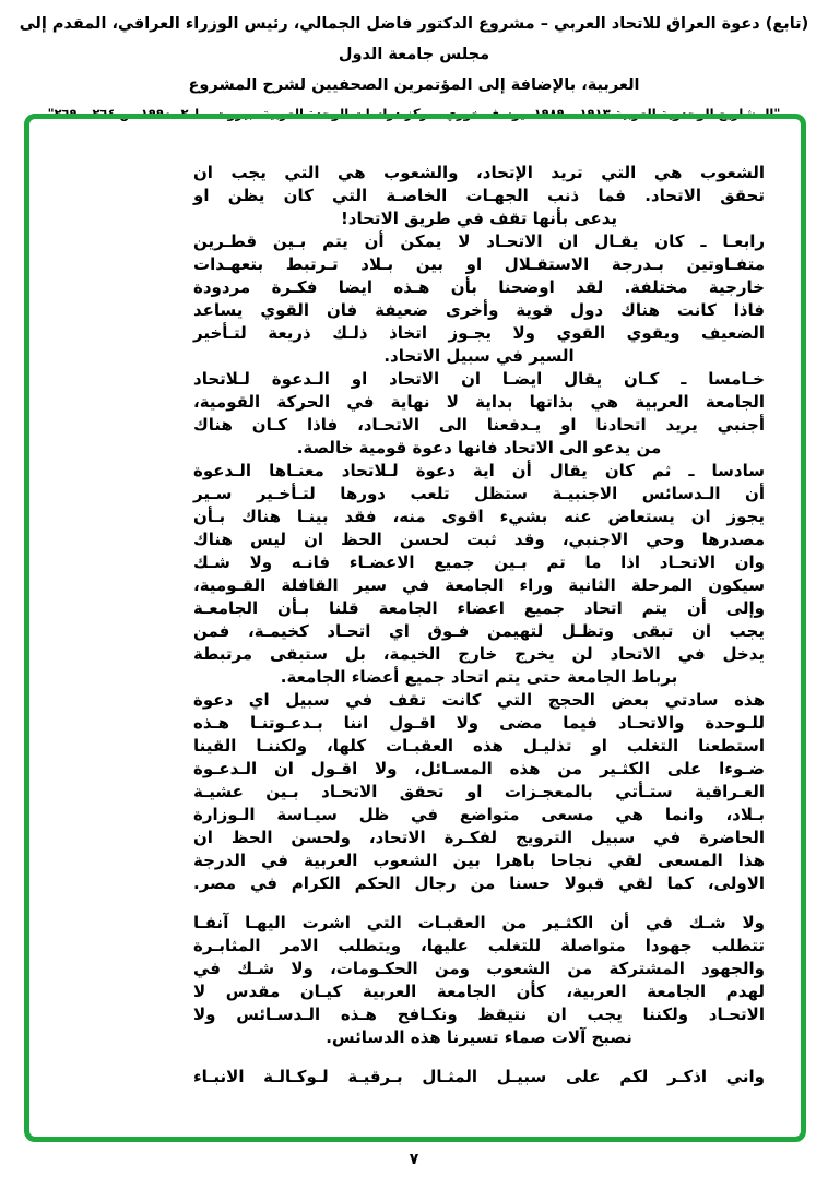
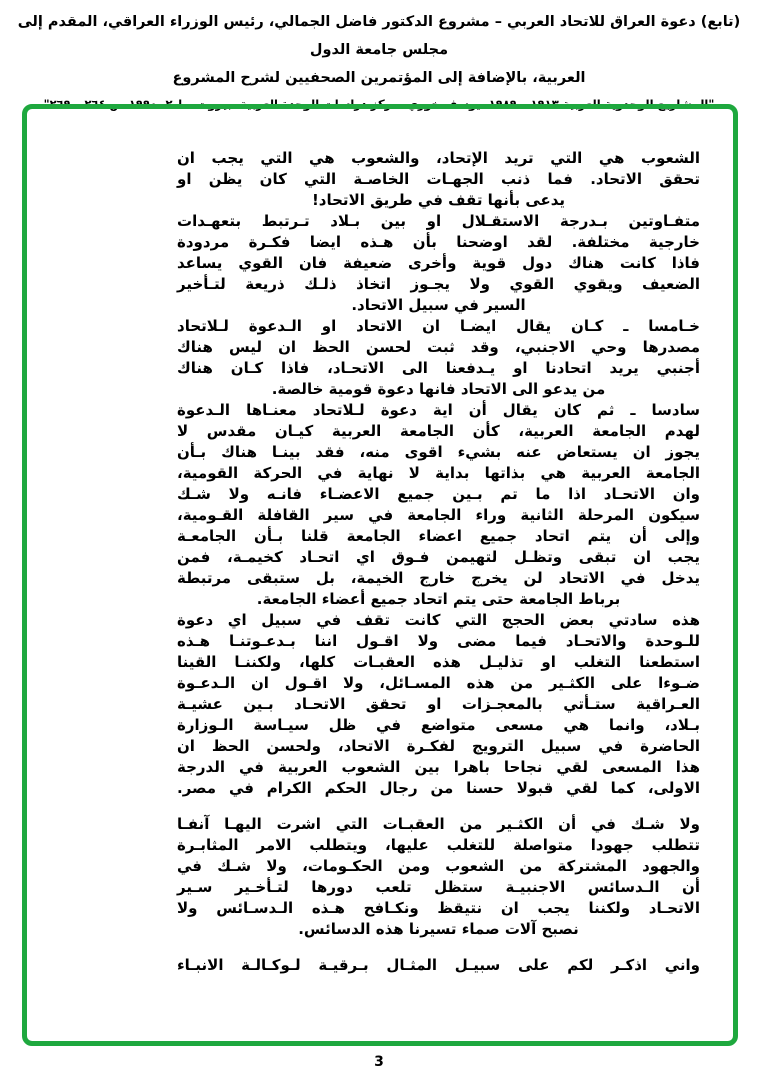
  (تابع) دعوة العراق للاتحاد العربي – مشروع الدكتور فاضل الجمالي، رئيس الوزراء العراقي، المقدم إلى مجلس جامعة الدول
  العربية، بالإضافة إلى المؤتمرين الصحفيين لشرح المشروع
  "المشاريع الوحدوية العربية ١٩١٣ – ١٩٨٩، يوسف خوري، مركز دراسات الوحدة العربية، بيروت، ط ٢، ١٩٩٠ ص ٢٦٤ – ٢٦٩"
  الشعوب هي التي تريد الإتحاد، والشعوب هي التي يجب ان
  تحقق الاتحاد. فما ذنب الجهـات الخاصـة التي كان يظن او
  يدعى بأنها تقف في طريق الاتحاد!
- رابعـا ـ كان يقـال ان الاتحـاد لا يمكن أن يتم بـين قطـرين
  متفـاوتين بـدرجة الاستقـلال او بين بـلاد تـرتبط بتعهـدات
  خارجية مختلفة. لقد اوضحنا بأن هـذه ايضا فكـرة مردودة
  فاذا كانت هناك دول قوية وأخرى ضعيفة فان القوي يساعد
  الضعيف ويقوي القوي ولا يجـوز اتخاذ ذلـك ذريعة لتـأخير
  السير في سبيل الاتحاد.
  خـامسا ـ كـان يقال ايضـا ان الاتحاد او الـدعوة لـلاتحاد
- الجامعة العربية هي بذاتها بداية لا نهاية في الحركة القومية،
+ مصدرها وحي الاجنبي، وقد ثبت لحسن الحظ ان ليس هناك
  أجنبي يريد اتحادنا او يـدفعنا الى الاتحـاد، فاذا كـان هناك
  من يدعو الى الاتحاد فانها دعوة قومية خالصة.
  سادسا ـ ثم كان يقال أن اية دعوة لـلاتحاد معنـاها الـدعوة
- أن الـدسائس الاجنبيـة ستظل تلعب دورها لتـأخـير سـير
+ لهدم الجامعة العربية، كأن الجامعة العربية كيـان مقدس لا
  يجوز ان يستعاض عنه بشيء اقوى منه، فقد بينـا هناك بـأن
- مصدرها وحي الاجنبي، وقد ثبت لحسن الحظ ان ليس هناك
+ الجامعة العربية هي بذاتها بداية لا نهاية في الحركة القومية،
  وان الاتحـاد اذا ما تم بـين جميع الاعضـاء فانـه ولا شـك
  سيكون المرحلة الثانية وراء الجامعة في سير القافلة القـومية،
  وإلى أن يتم اتحاد جميع اعضاء الجامعة قلنا بـأن الجامعـة
  يجب ان تبقى وتظـل لتهيمن فـوق اي اتحـاد كخيمـة، فمن
  يدخل في الاتحاد لن يخرج خارج الخيمة، بل ستبقى مرتبطة
  برباط الجامعة حتى يتم اتحاد جميع أعضاء الجامعة.
  هذه سادتي بعض الحجج التي كانت تقف في سبيل اي دعوة
  للـوحدة والاتحـاد فيما مضى ولا اقـول اننا بـدعـوتنـا هـذه
  استطعنا التغلب او تذليـل هذه العقبـات كلها، ولكننـا القينا
  ضـوءا على الكثـير من هذه المسـائل، ولا اقـول ان الـدعـوة
  العـراقية ستـأتي بالمعجـزات او تحقق الاتحـاد بـين عشيـة
  بـلاد، وانما هي مسعى متواضع في ظل سيـاسة الـوزارة
  الحاضرة في سبيل الترويج لفكـرة الاتحاد، ولحسن الحظ ان
  هذا المسعى لقي نجاحا باهرا بين الشعوب العربية في الدرجة
  الاولى، كما لقي قبولا حسنا من رجال الحكم الكرام في مصر.
  ولا شـك في أن الكثـير من العقبـات التي اشرت اليهـا آنفـا
  تتطلب جهودا متواصلة للتغلب عليها، ويتطلب الامر المثابـرة
  والجهود المشتركة من الشعوب ومن الحكـومات، ولا شـك في
- لهدم الجامعة العربية، كأن الجامعة العربية كيـان مقدس لا
+ أن الـدسائس الاجنبيـة ستظل تلعب دورها لتـأخـير سـير
  الاتحـاد ولكننا يجب ان نتيقظ ونكـافح هـذه الـدسـائس ولا
  نصبح آلات صماء تسيرنا هذه الدسائس.
  واني اذكـر لكم على سبيـل المثـال بـرقيـة لـوكـالـة الانبـاء
- ٧
+ 3
